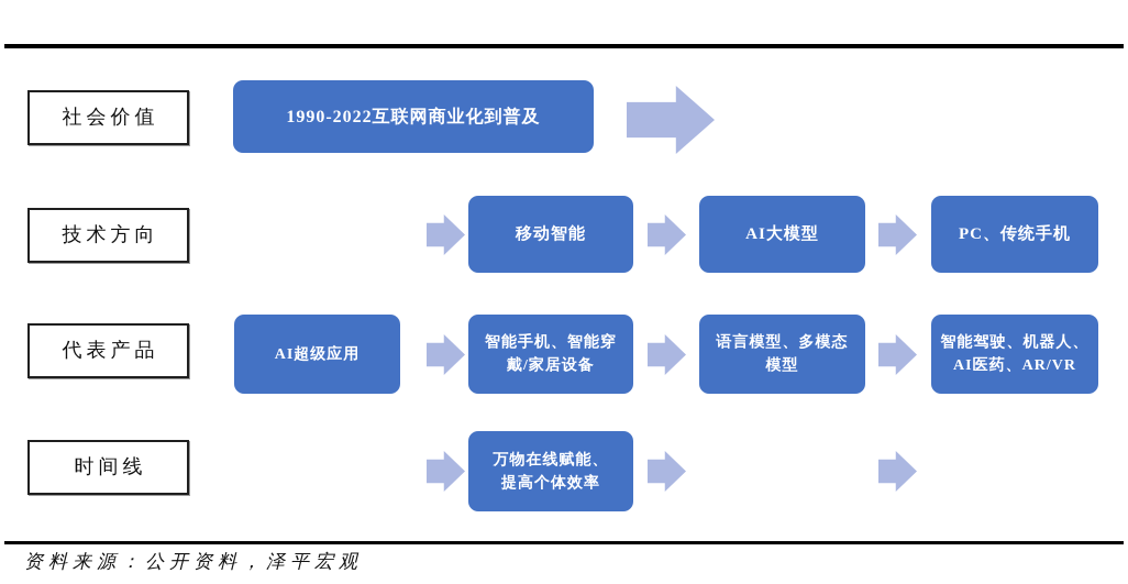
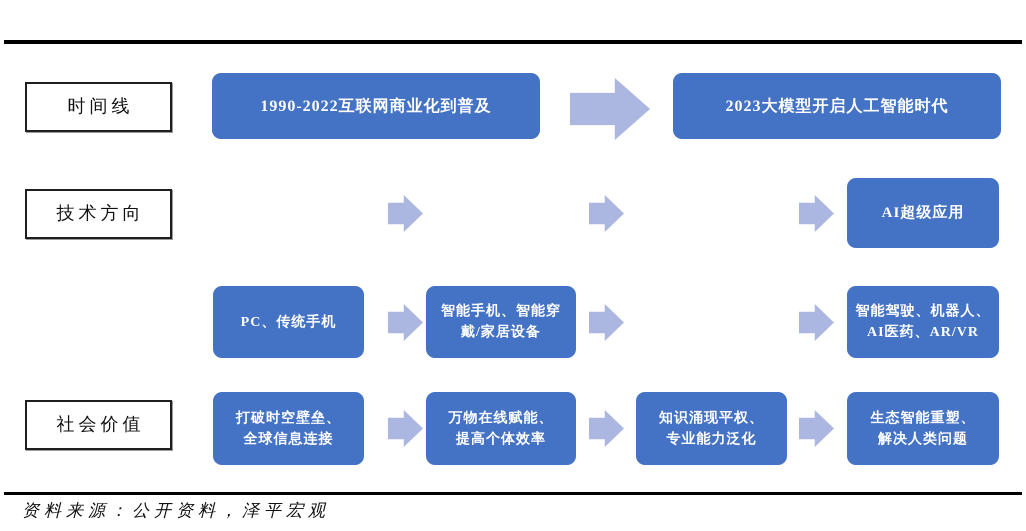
- 社会价值
+ 时间线
  1990-2022互联网商业化到普及
+ 2023大模型开启人工智能时代
  技术方向
- 移动智能
- AI大模型
- PC、传统手机
+ AI超级应用
- 代表产品
- AI超级应用
+ PC、传统手机
  智能手机、智能穿
  戴/家居设备
- 语言模型、多模态
- 模型
  智能驾驶、机器人、
  AI医药、AR/VR
- 时间线
+ 社会价值
+ 打破时空壁垒、
+ 全球信息连接
  万物在线赋能、
  提高个体效率
+ 知识涌现平权、
+ 专业能力泛化
+ 生态智能重塑、
+ 解决人类问题
  资料来源：公开资料，泽平宏观
